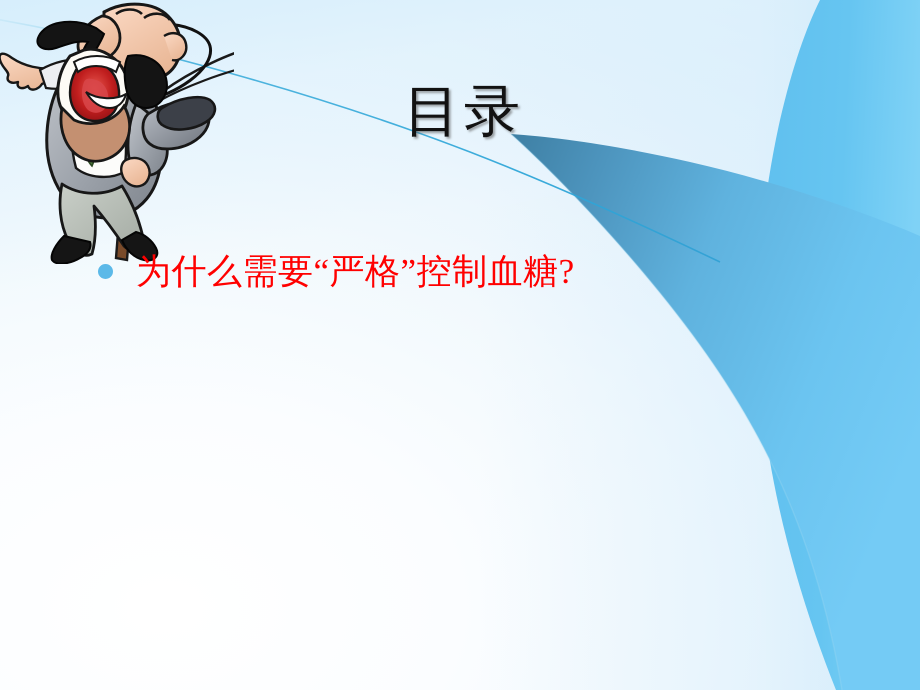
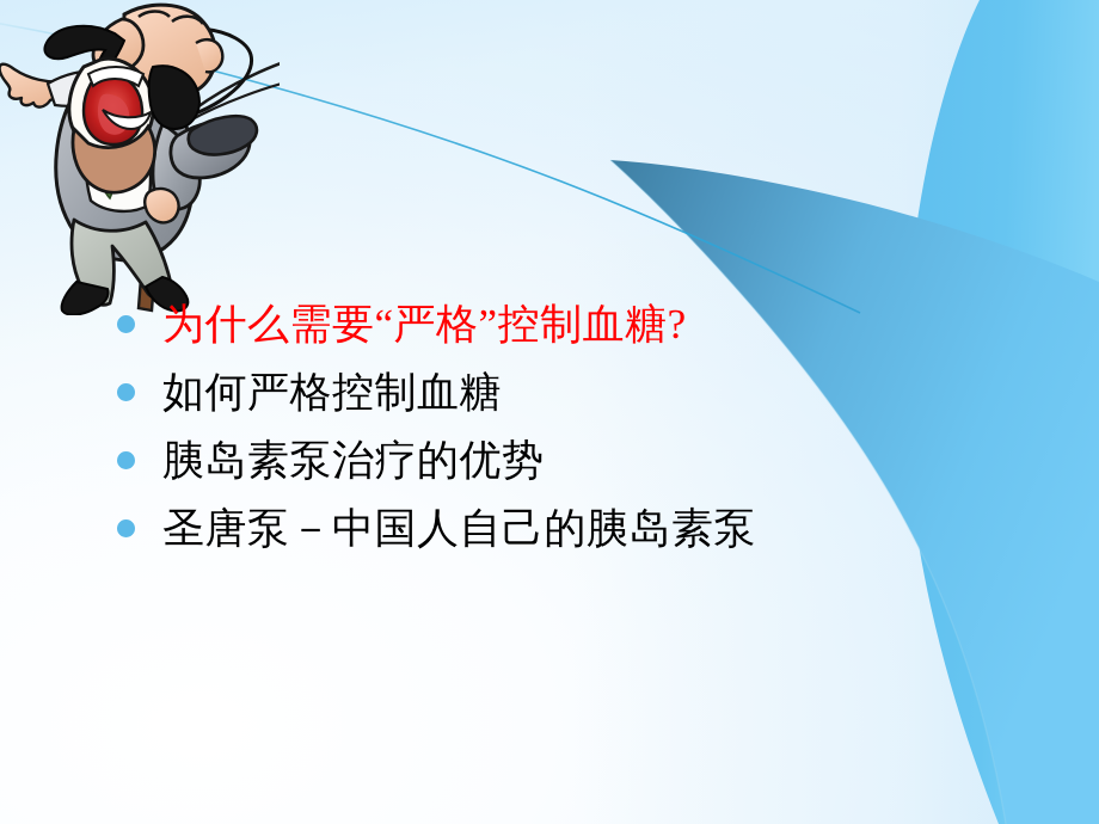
- 目录
  为什么需要“严格”控制血糖?
+ 如何严格控制血糖
+ 胰岛素泵治疗的优势
+ 圣唐泵－中国人自己的胰岛素泵
